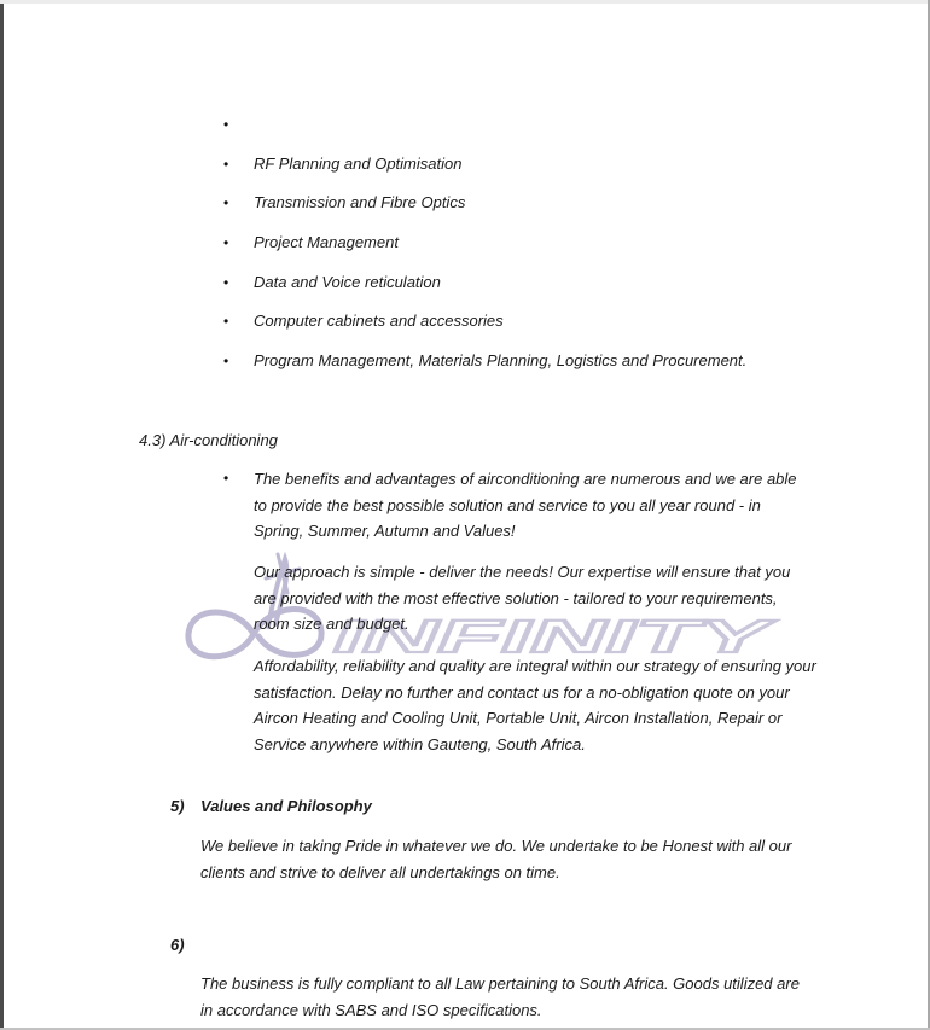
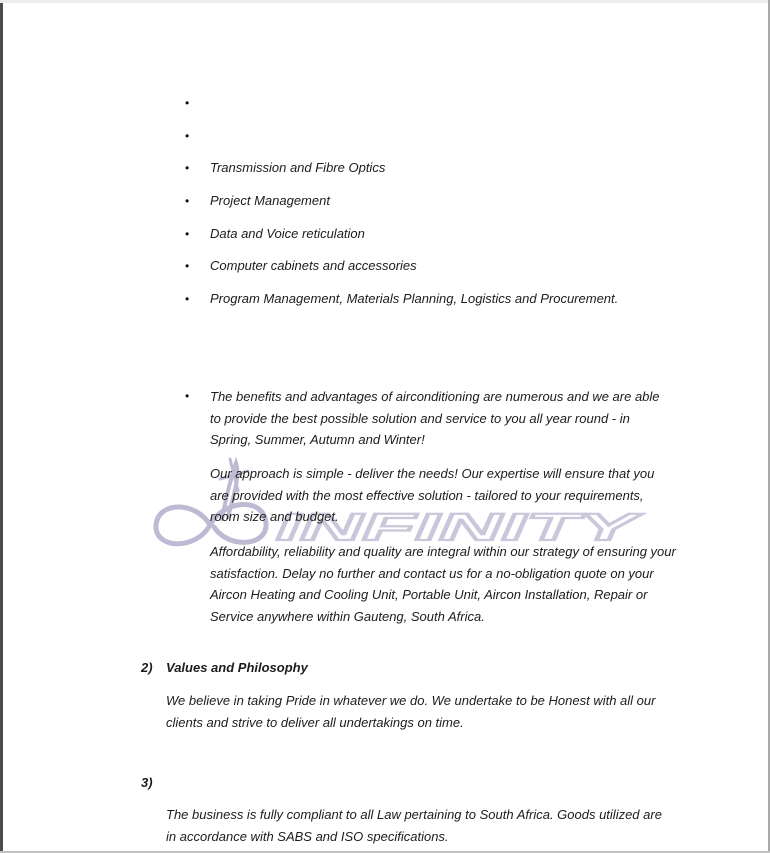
  INFINITY
  •
  •
- RF Planning and Optimisation
  •
  Transmission and Fibre Optics
  •
  Project Management
  •
  Data and Voice reticulation
  •
  Computer cabinets and accessories
  •
  Program Management, Materials Planning, Logistics and Procurement.
- 4.3) Air-conditioning
  •
- The benefits and advantages of airconditioning are numerous and we are able to provide the best possible solution and service to you all year round - in Spring, Summer, Autumn and Values!
+ The benefits and advantages of airconditioning are numerous and we are able to provide the best possible solution and service to you all year round - in Spring, Summer, Autumn and Winter!
  Our approach is simple - deliver the needs! Our expertise will ensure that you are provided with the most effective solution - tailored to your requirements, room size and budget.
  Affordability, reliability and quality are integral within our strategy of ensuring your satisfaction. Delay no further and contact us for a no-obligation quote on your Aircon Heating and Cooling Unit, Portable Unit, Aircon Installation, Repair or Service anywhere within Gauteng, South Africa.
- 5)
+ 2)
  Values and Philosophy
  We believe in taking Pride in whatever we do. We undertake to be Honest with all our clients and strive to deliver all undertakings on time.
- 6)
+ 3)
  The business is fully compliant to all Law pertaining to South Africa. Goods utilized are in accordance with SABS and ISO specifications.
